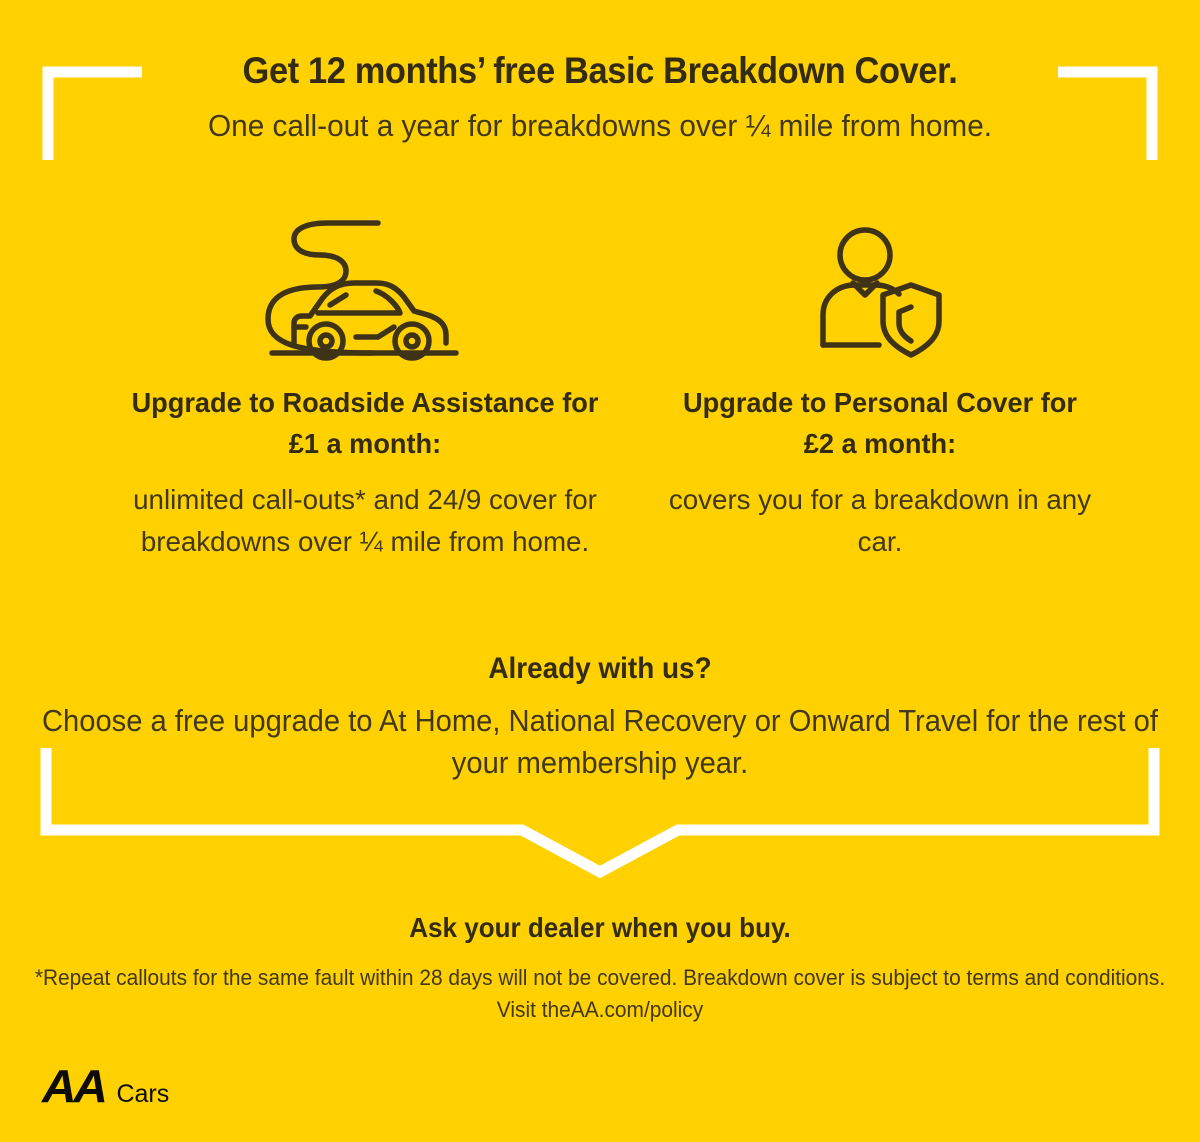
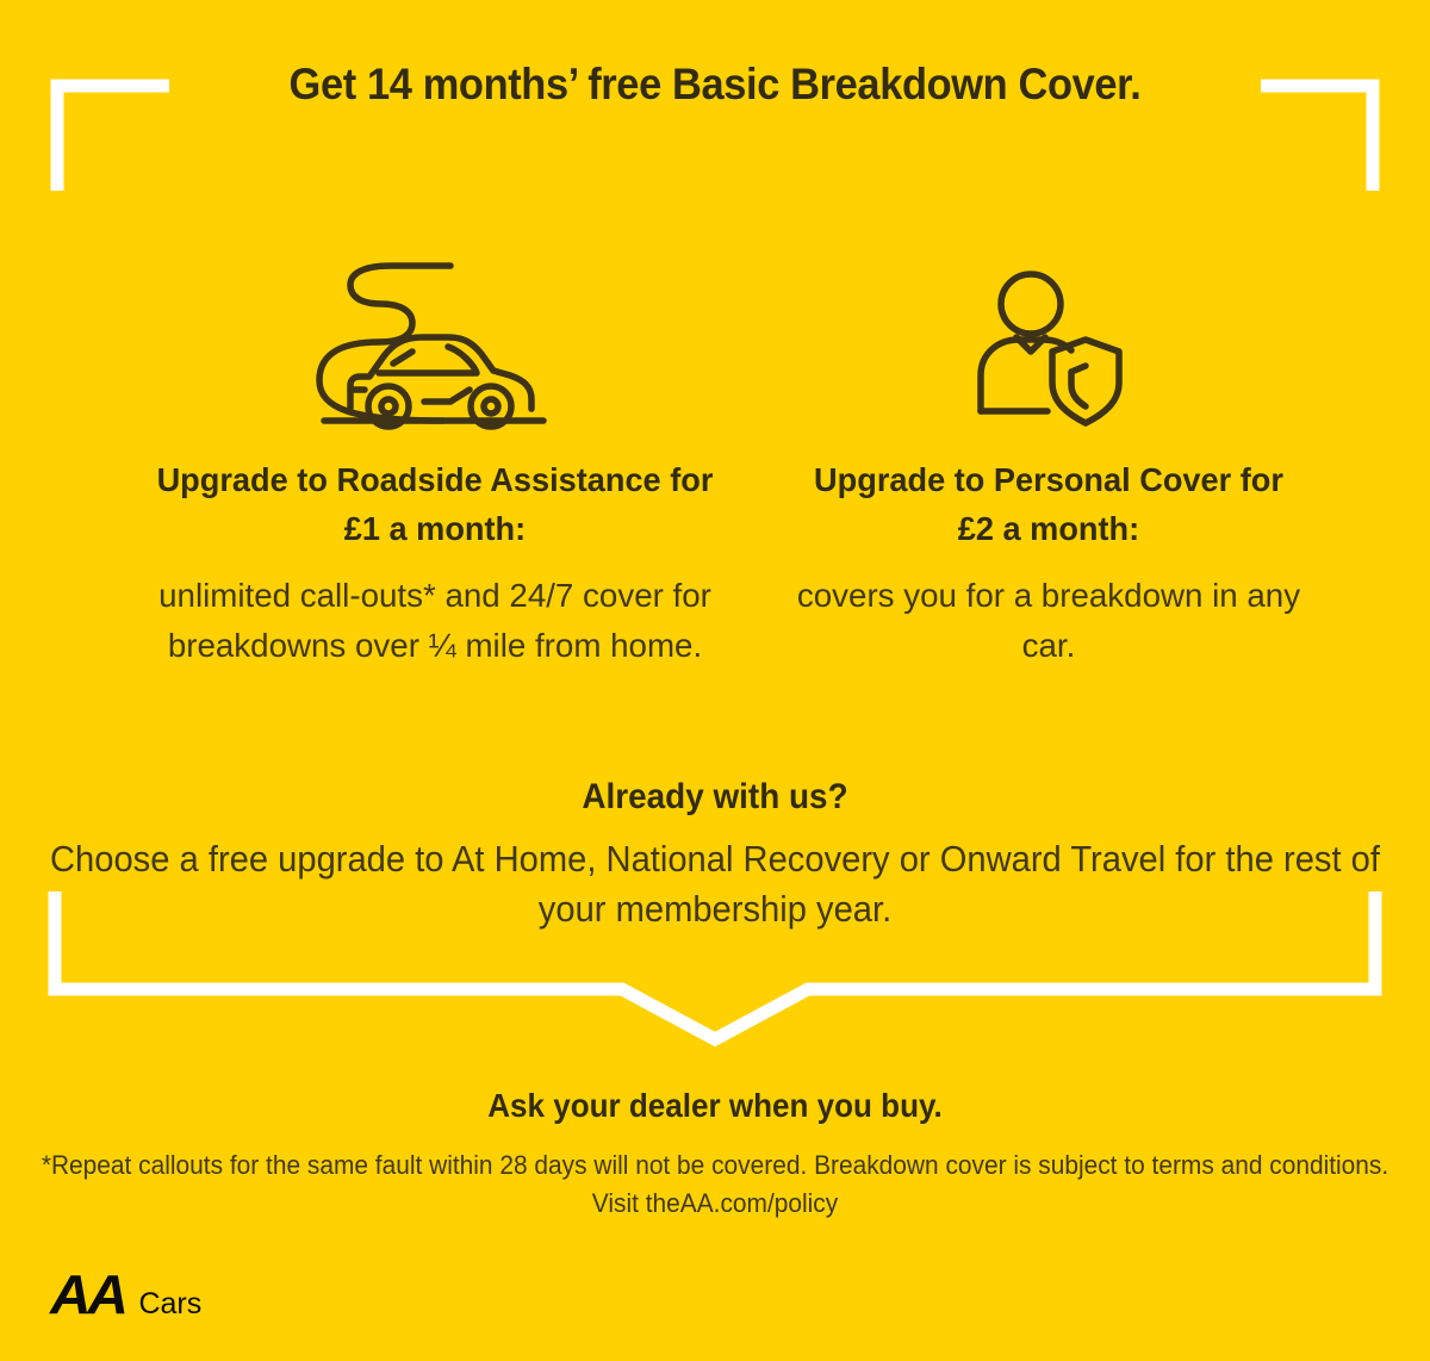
- Get 12 months’ free Basic Breakdown Cover.
+ Get 14 months’ free Basic Breakdown Cover.
- One call-out a year for breakdowns over ¼ mile from home.
  Upgrade to Roadside Assistance for £1 a month:
- unlimited call-outs* and 24/9 cover for breakdowns over ¼ mile from home.
+ unlimited call-outs* and 24/7 cover for breakdowns over ¼ mile from home.
  Upgrade to Personal Cover for £2 a month:
  covers you for a breakdown in any car.
  Already with us?
  Choose a free upgrade to At Home, National Recovery or Onward Travel for the rest of your membership year.
  Ask your dealer when you buy.
  *Repeat callouts for the same fault within 28 days will not be covered. Breakdown cover is subject to terms and conditions. Visit theAA.com/policy
  AA
  Cars
